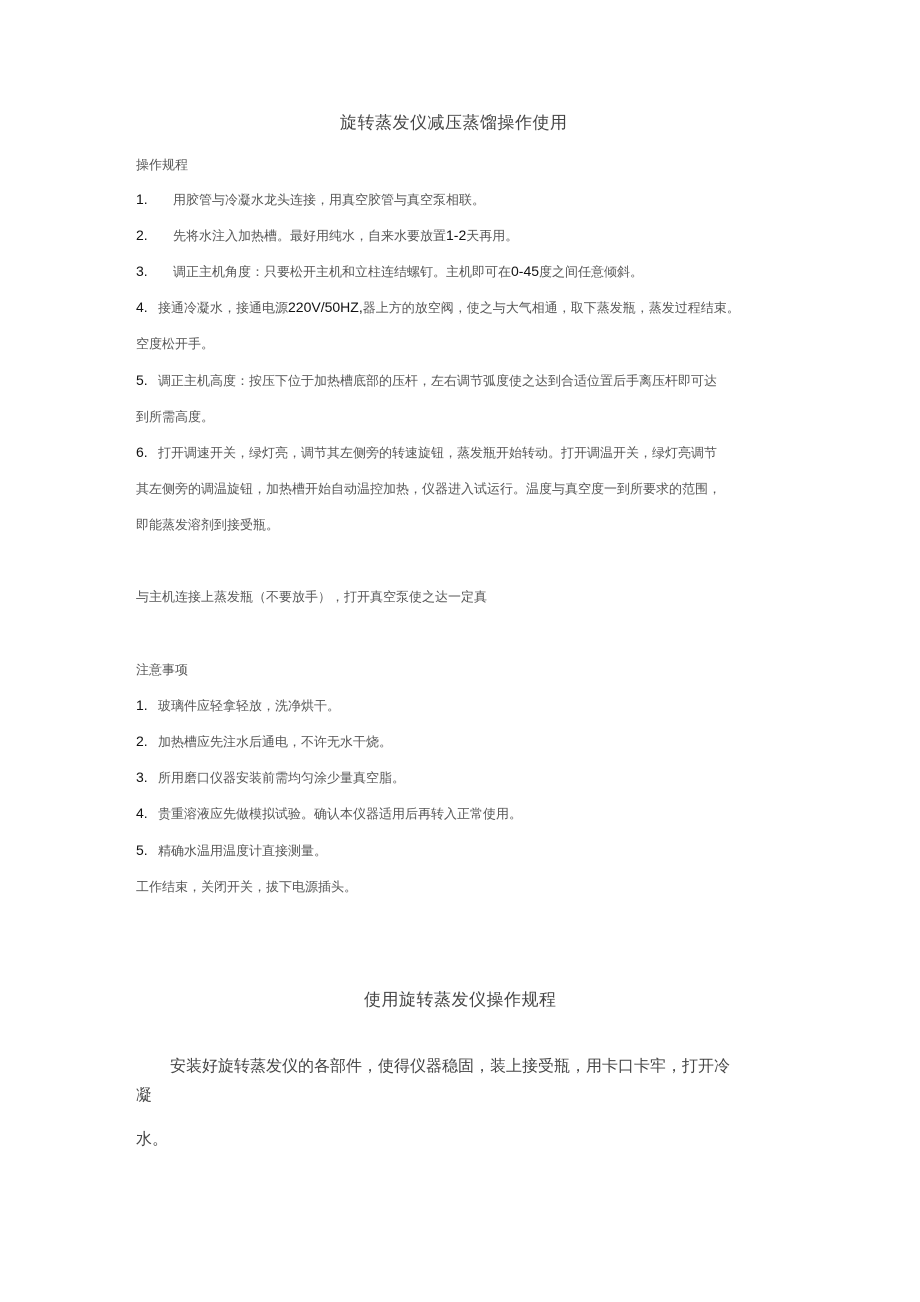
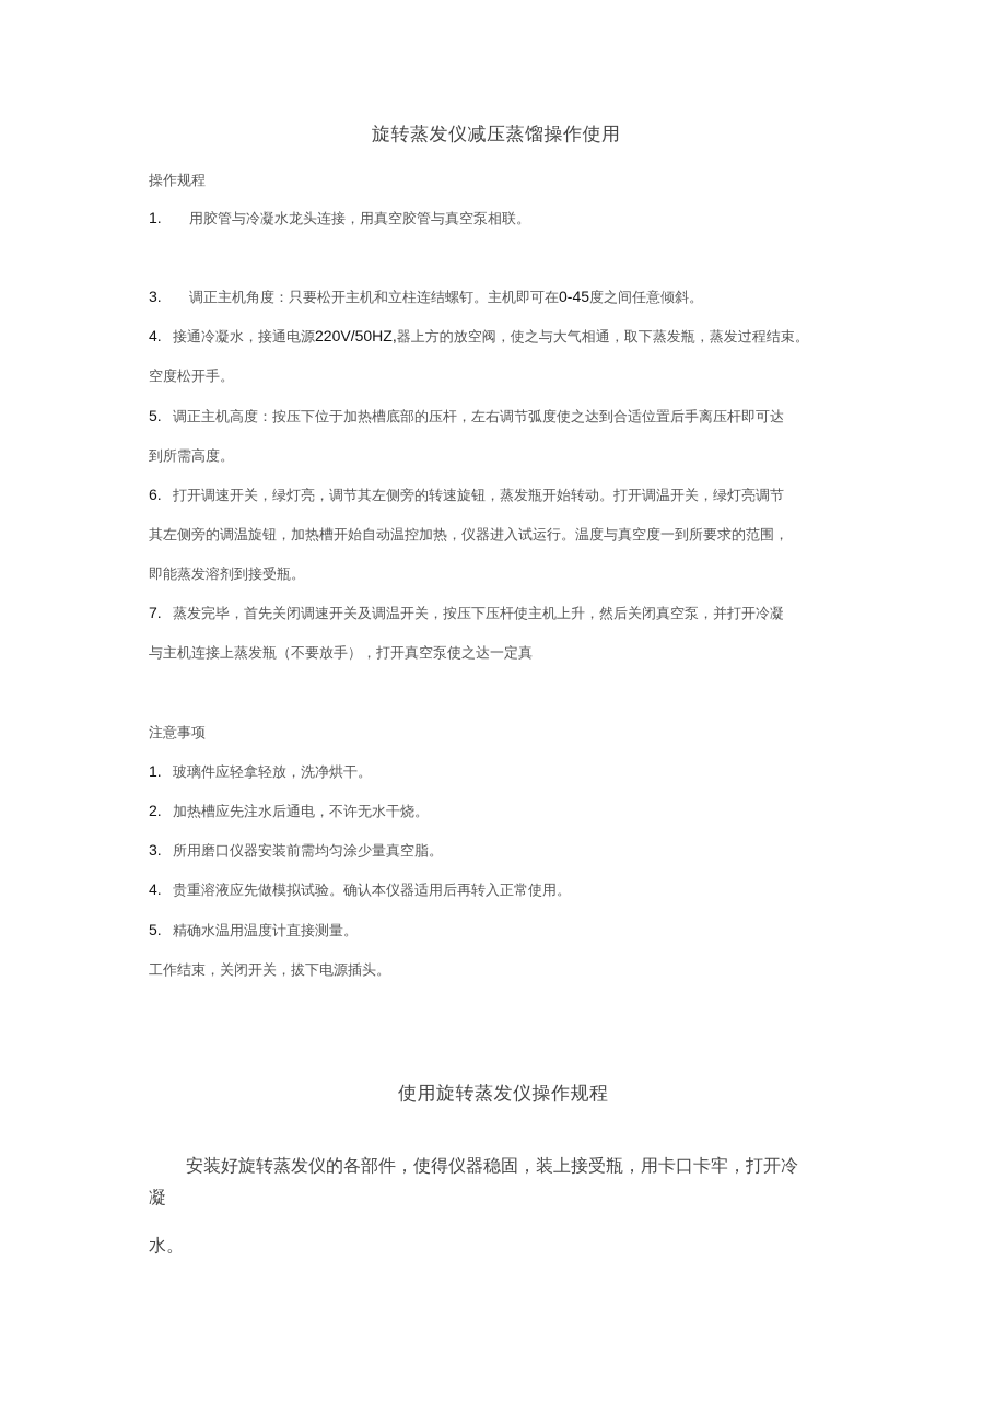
  旋转蒸发仪减压蒸馏操作使用
  操作规程
  1. 用胶管与冷凝水龙头连接，用真空胶管与真空泵相联。
- 2. 先将水注入加热槽。最好用纯水，自来水要放置1-2天再用。
  3. 调正主机角度：只要松开主机和立柱连结螺钉。主机即可在0-45度之间任意倾斜。
  4. 接通冷凝水，接通电源220V/50HZ,器上方的放空阀，使之与大气相通，取下蒸发瓶，蒸发过程结束。
  空度松开手。
  5. 调正主机高度：按压下位于加热槽底部的压杆，左右调节弧度使之达到合适位置后手离压杆即可达
  到所需高度。
  6. 打开调速开关，绿灯亮，调节其左侧旁的转速旋钮，蒸发瓶开始转动。打开调温开关，绿灯亮调节
  其左侧旁的调温旋钮，加热槽开始自动温控加热，仪器进入试运行。温度与真空度一到所要求的范围，
  即能蒸发溶剂到接受瓶。
+ 7. 蒸发完毕，首先关闭调速开关及调温开关，按压下压杆使主机上升，然后关闭真空泵，并打开冷凝
  与主机连接上蒸发瓶（不要放手），打开真空泵使之达一定真
  注意事项
  1. 玻璃件应轻拿轻放，洗净烘干。
  2. 加热槽应先注水后通电，不许无水干烧。
  3. 所用磨口仪器安装前需均匀涂少量真空脂。
  4. 贵重溶液应先做模拟试验。确认本仪器适用后再转入正常使用。
  5. 精确水温用温度计直接测量。
  工作结束，关闭开关，拔下电源插头。
  使用旋转蒸发仪操作规程
  安装好旋转蒸发仪的各部件，使得仪器稳固，装上接受瓶，用卡口卡牢，打开冷
  凝
  水。
